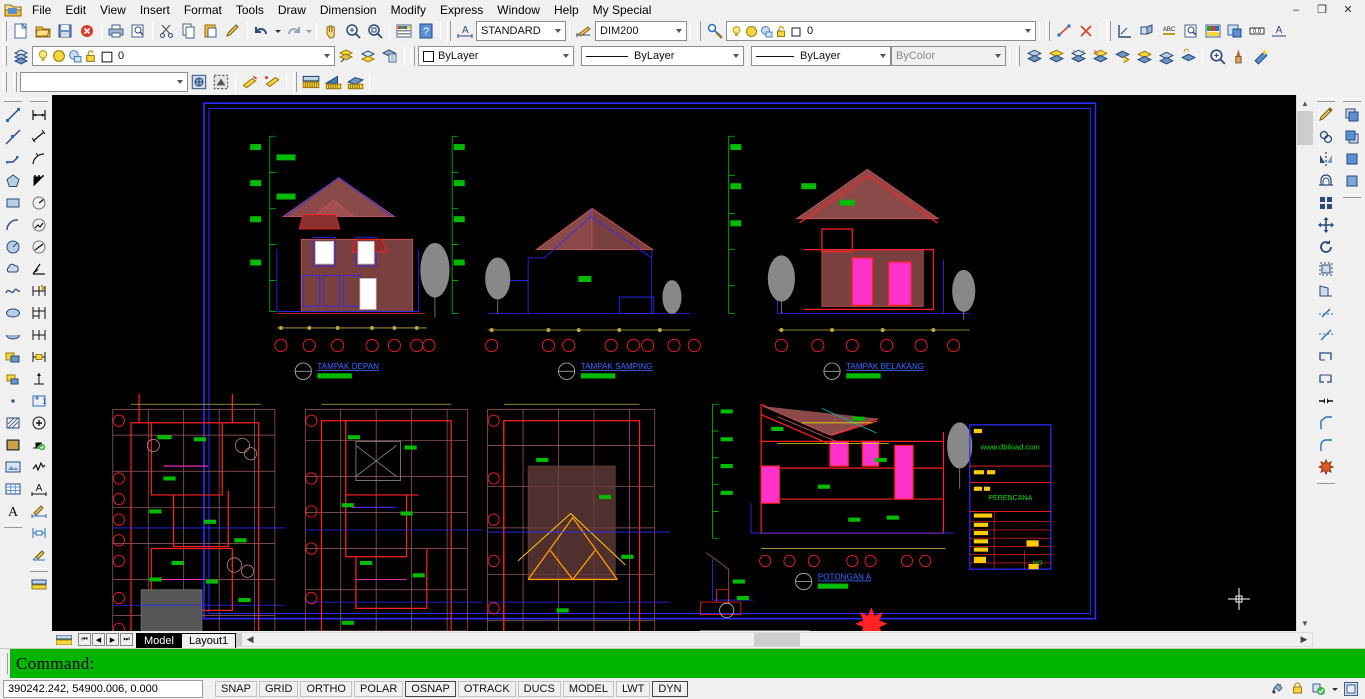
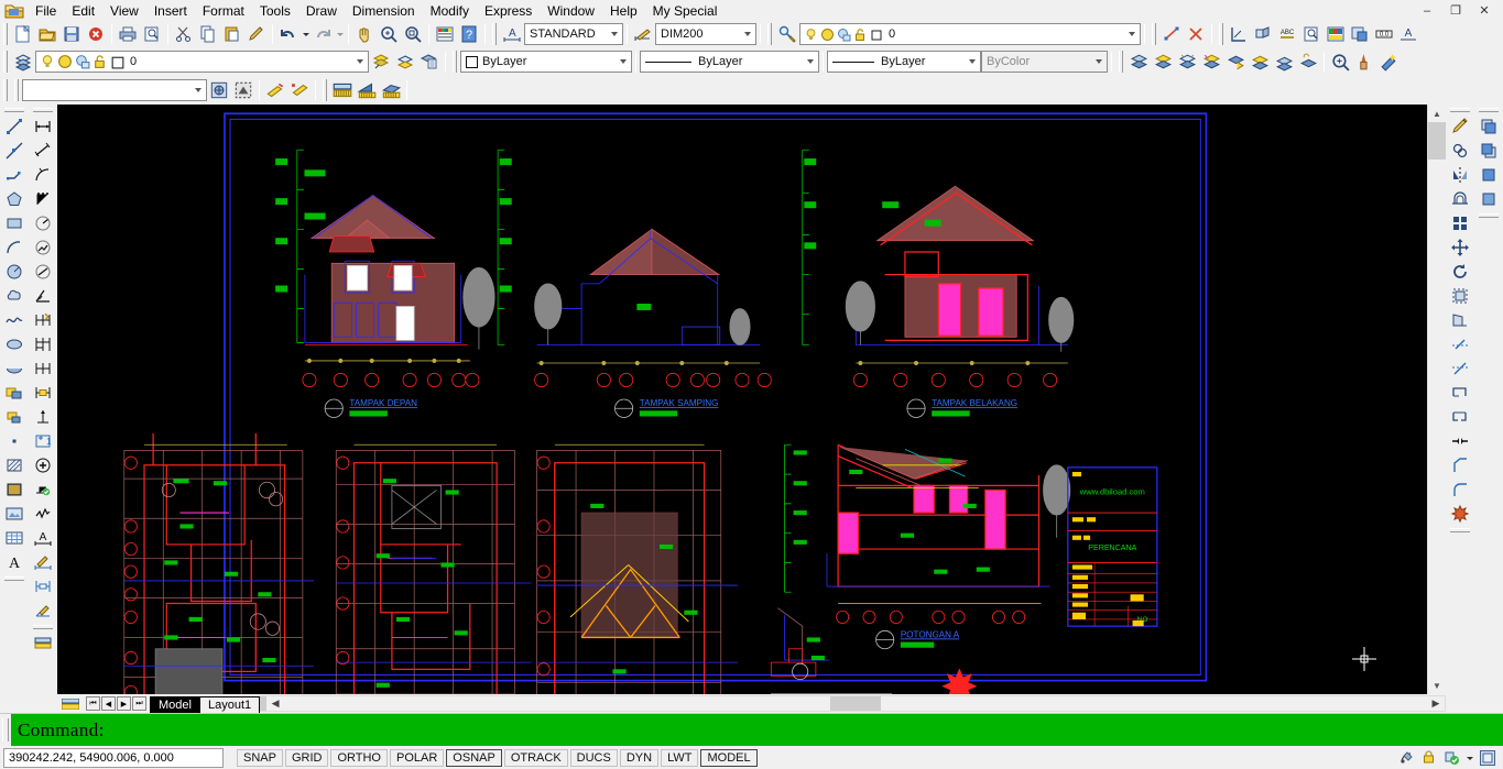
  File
  Edit
  View
  Insert
  Format
  Tools
  Draw
  Dimension
  Modify
  Express
  Window
  Help
  My Special
  –
  ❐
  ✕
  ?
  A
  STANDARD
  DIM200
  0
  A
  0
  ByLayer
  ByLayer
  ByLayer
  ByColor
  A
  1
  A
  TAMPAK DEPAN
  TAMPAK SAMPING
  TAMPAK BELAKANG
  POTONGAN A
  www.dbiload.com
  PERENCANA
  ▲
  ▼
  Model
  Layout1
  ◀
  ▶
  Command:
  390242.242, 54900.006, 0.000
  SNAP
  GRID
  ORTHO
  POLAR
  OSNAP
  OTRACK
  DUCS
- MODEL
+ DYN
  LWT
- DYN
+ MODEL
